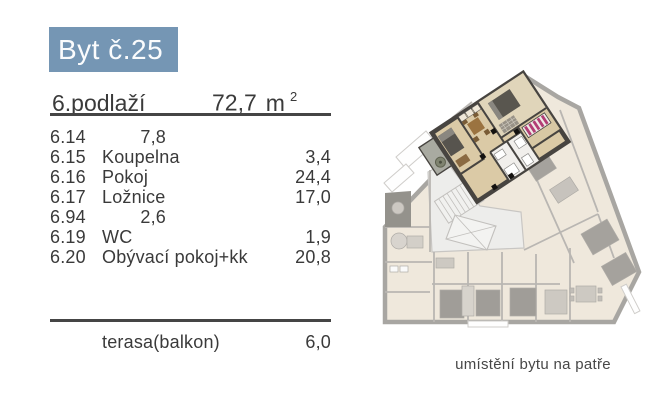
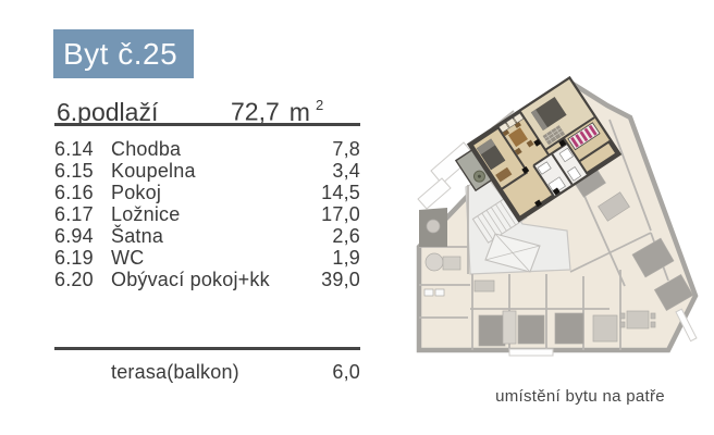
  Byt č.25
  6.podlaží 72,7 m 2
  6.14
+ Chodba
  7,8
  6.15
  Koupelna
  3,4
  6.16
  Pokoj
- 24,4
+ 14,5
  6.17
  Ložnice
  17,0
  6.94
+ Šatna
  2,6
  6.19
  WC
  1,9
  6.20
  Obývací pokoj+kk
- 20,8
+ 39,0
  terasa(balkon)
  6,0
  umístění bytu na patře
